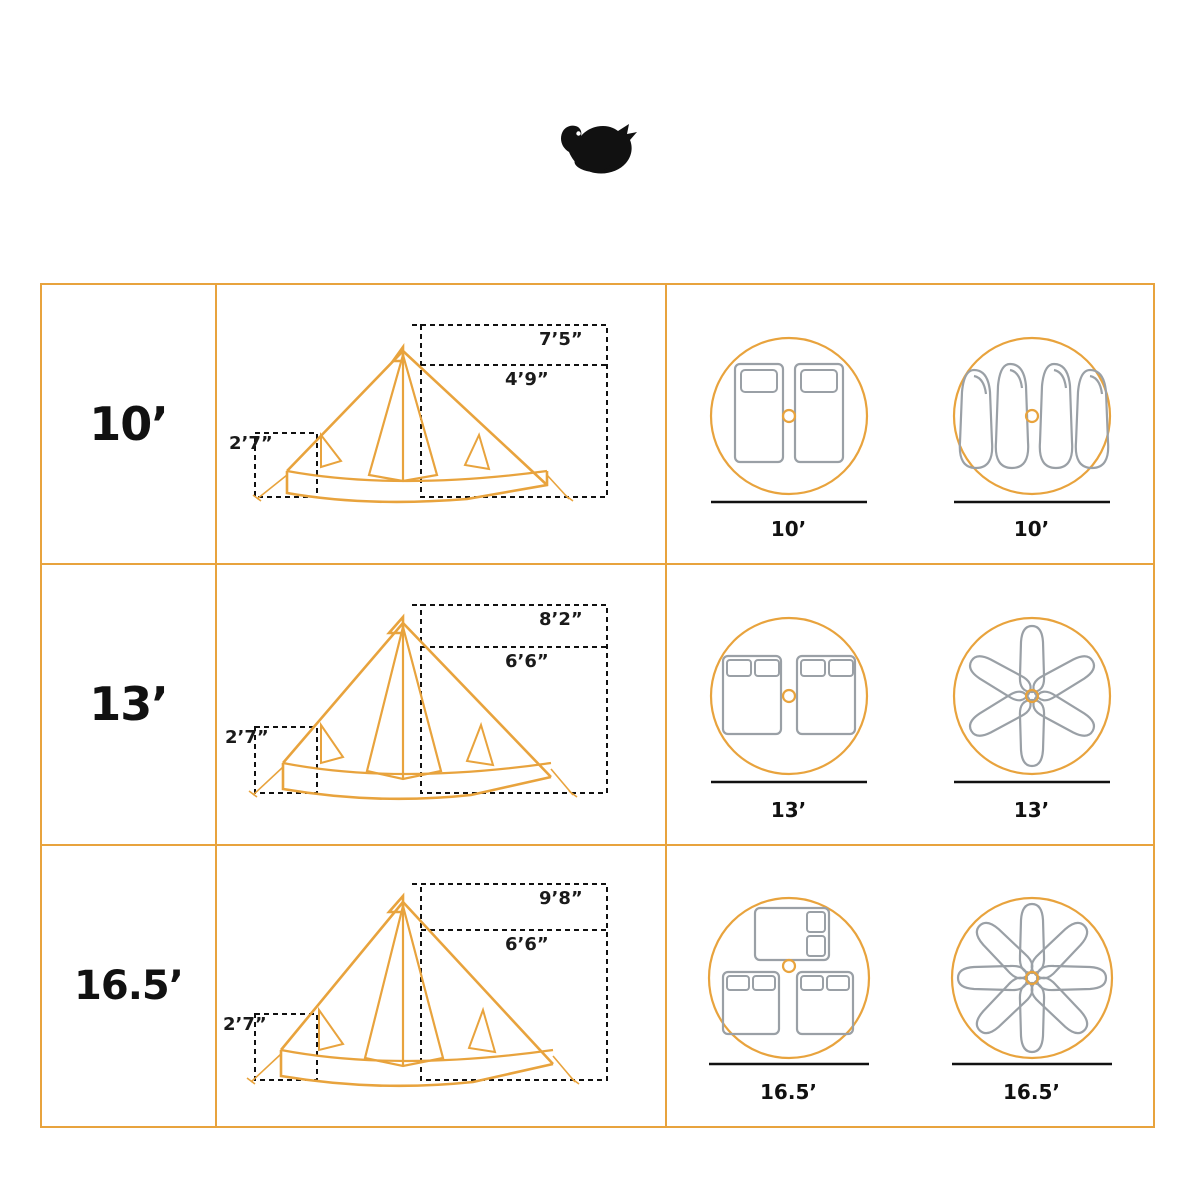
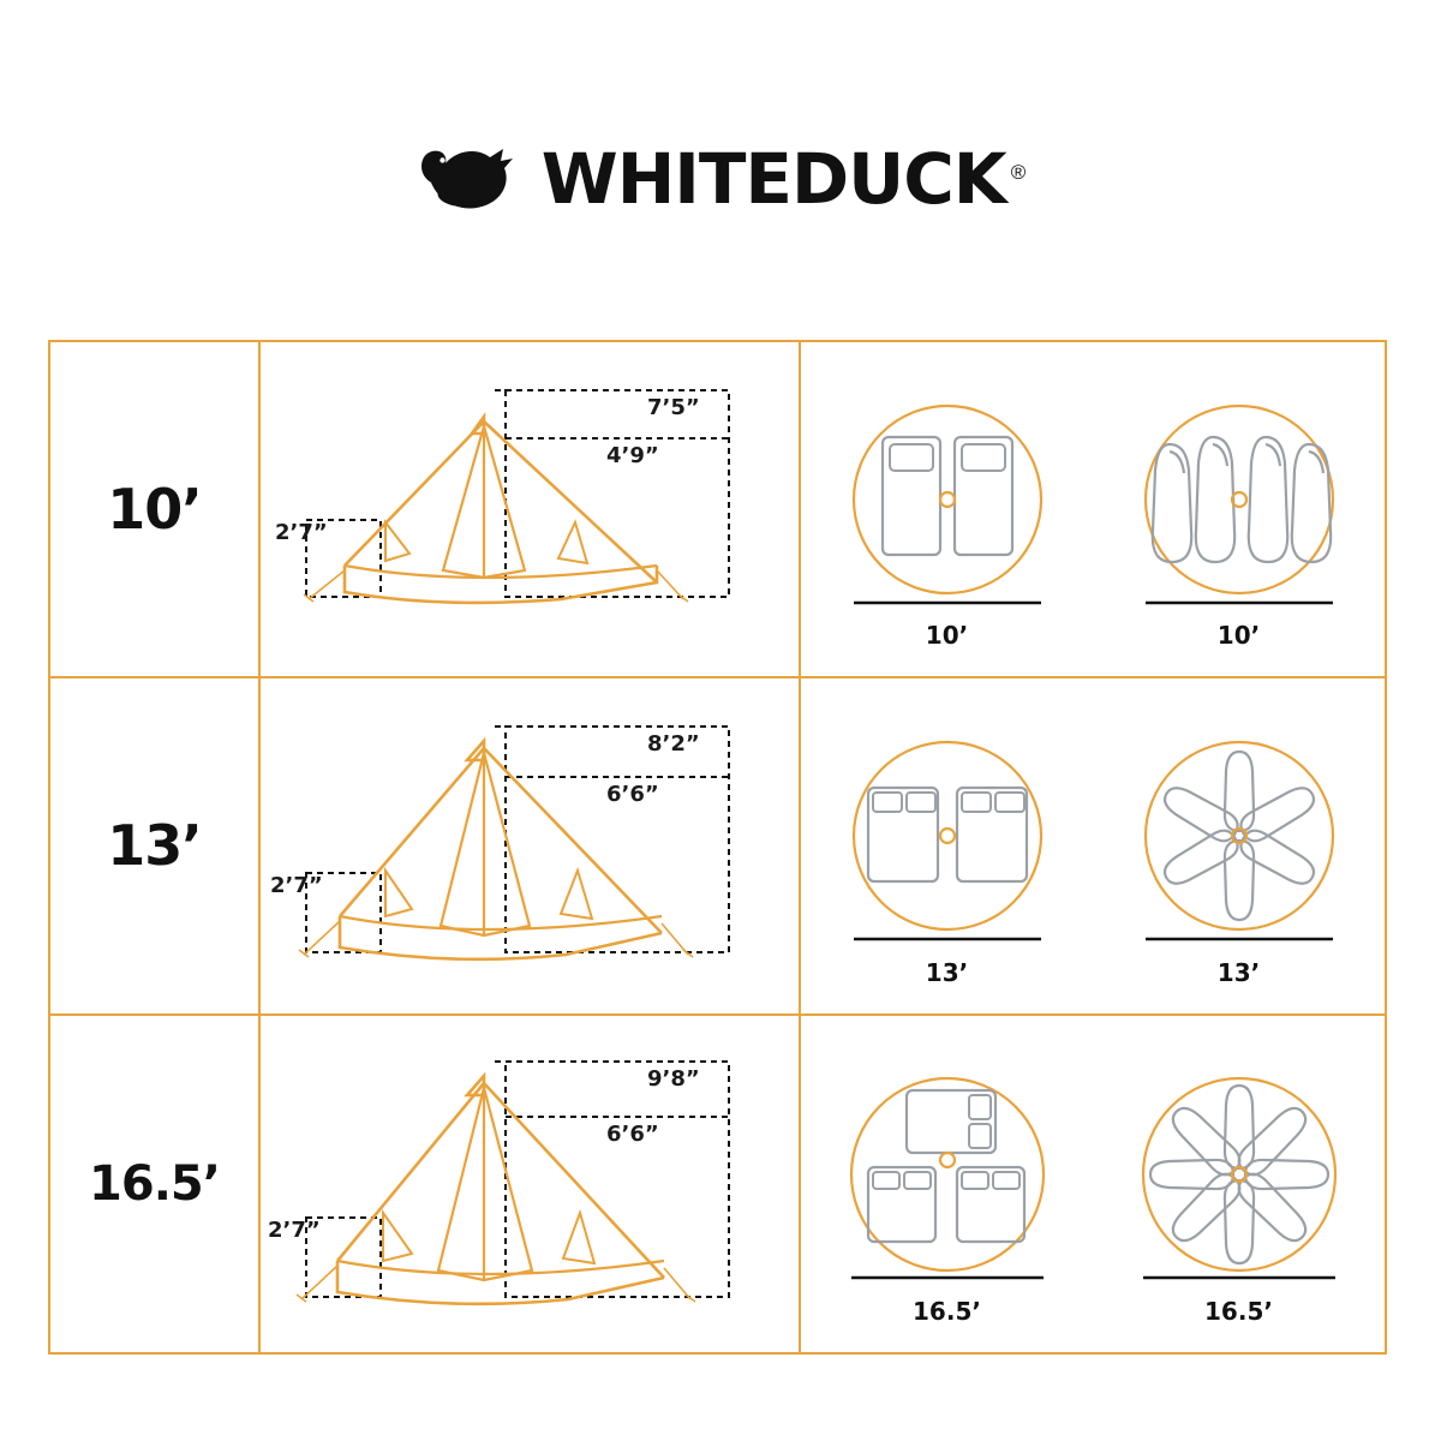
+ WHITEDUCK ®
  10’
  7’5”
  4’9”
  2’7”
  10’
  10’
  13’
  8’2”
  6’6”
  2’7”
  13’
  13’
  16.5’
  9’8”
  6’6”
  2’7”
  16.5’
  16.5’
